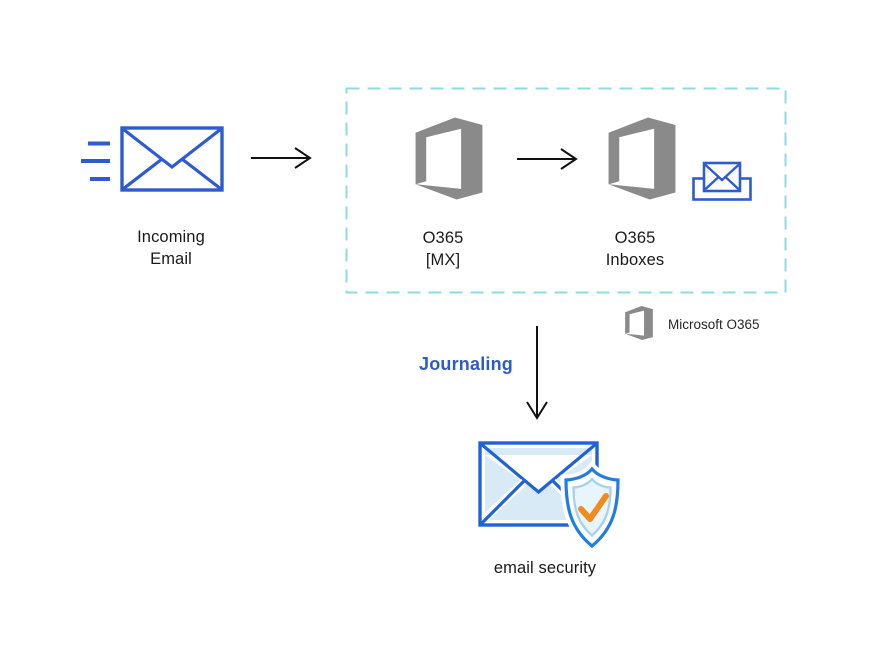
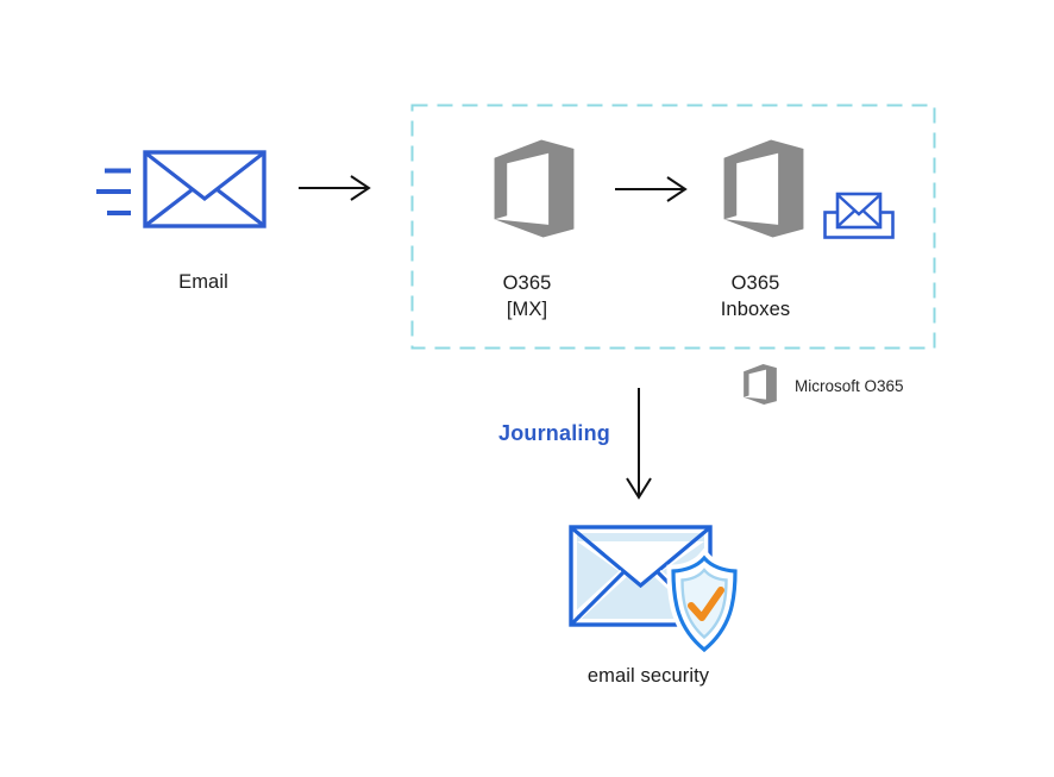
- Incoming
  Email
  O365
  [MX]
  O365
  Inboxes
  Microsoft O365
  Journaling
  email security
